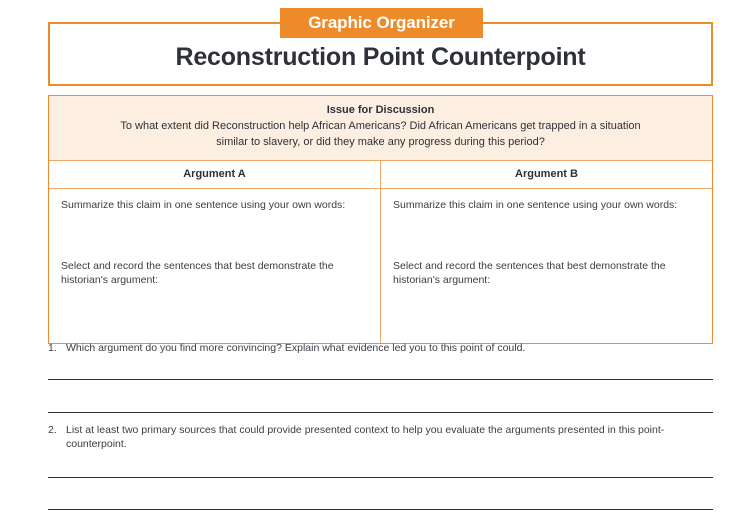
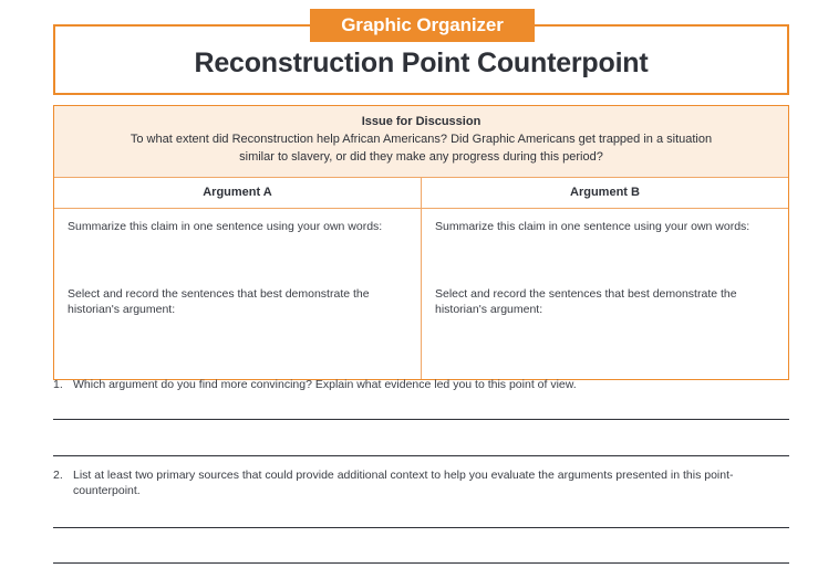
  Reconstruction Point Counterpoint
  Graphic Organizer
  Issue for Discussion
- To what extent did Reconstruction help African Americans? Did African Americans get trapped in a situation similar to slavery, or did they make any progress during this period?
+ To what extent did Reconstruction help African Americans? Did Graphic Americans get trapped in a situation similar to slavery, or did they make any progress during this period?
  Argument A
  Argument B
  Summarize this claim in one sentence using your own words:
  Select and record the sentences that best demonstrate the historian's argument:
  Summarize this claim in one sentence using your own words:
  Select and record the sentences that best demonstrate the historian's argument:
  1.
- Which argument do you find more convincing? Explain what evidence led you to this point of could.
+ Which argument do you find more convincing? Explain what evidence led you to this point of view.
  2.
- List at least two primary sources that could provide presented context to help you evaluate the arguments presented in this point-counterpoint.
+ List at least two primary sources that could provide additional context to help you evaluate the arguments presented in this point-counterpoint.
